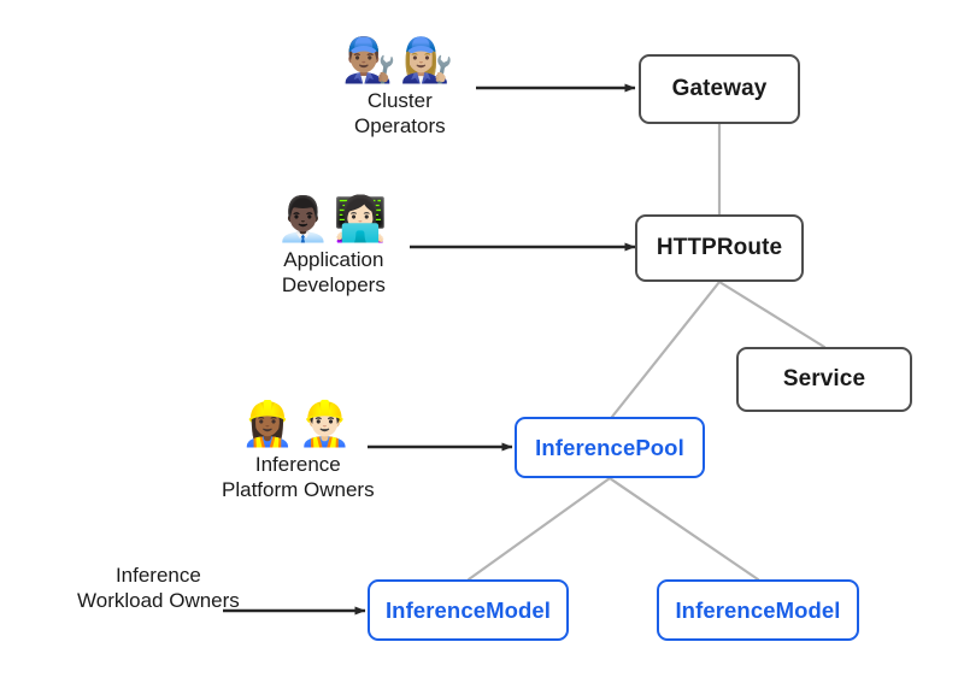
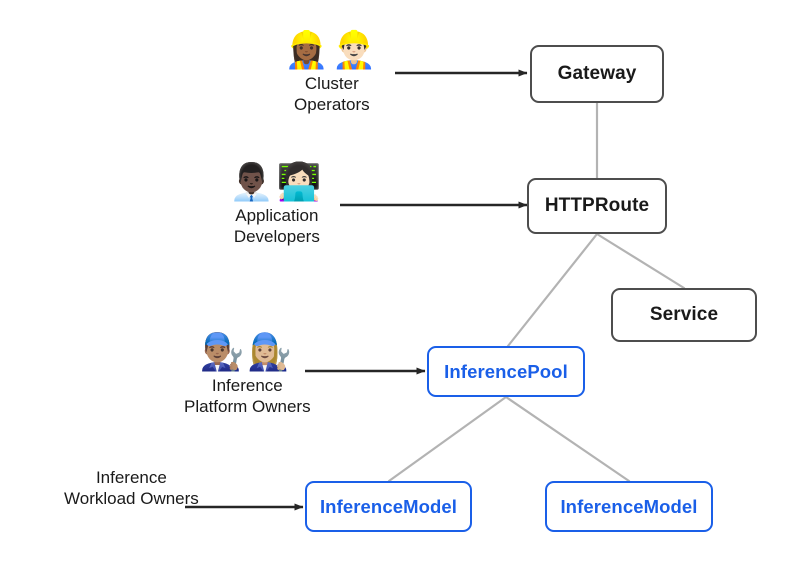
  Gateway
  HTTPRoute
  Service
  InferencePool
  InferenceModel
  InferenceModel
- 👨🏽‍🔧👩🏼‍🔧
+ 👷🏾‍♀️👷🏻‍♂️
  Cluster
  Operators
  👨🏿‍💼👩🏻‍💻
  Application
  Developers
- 👷🏾‍♀️👷🏻‍♂️
+ 👨🏽‍🔧👩🏼‍🔧
  Inference
  Platform Owners
  Inference
  Workload Owners
